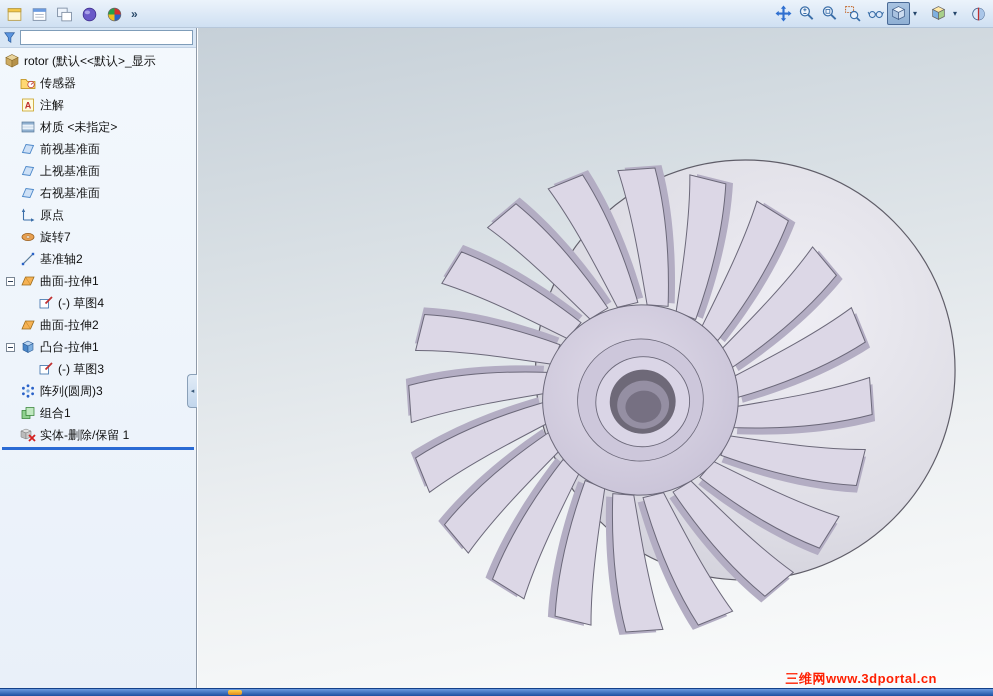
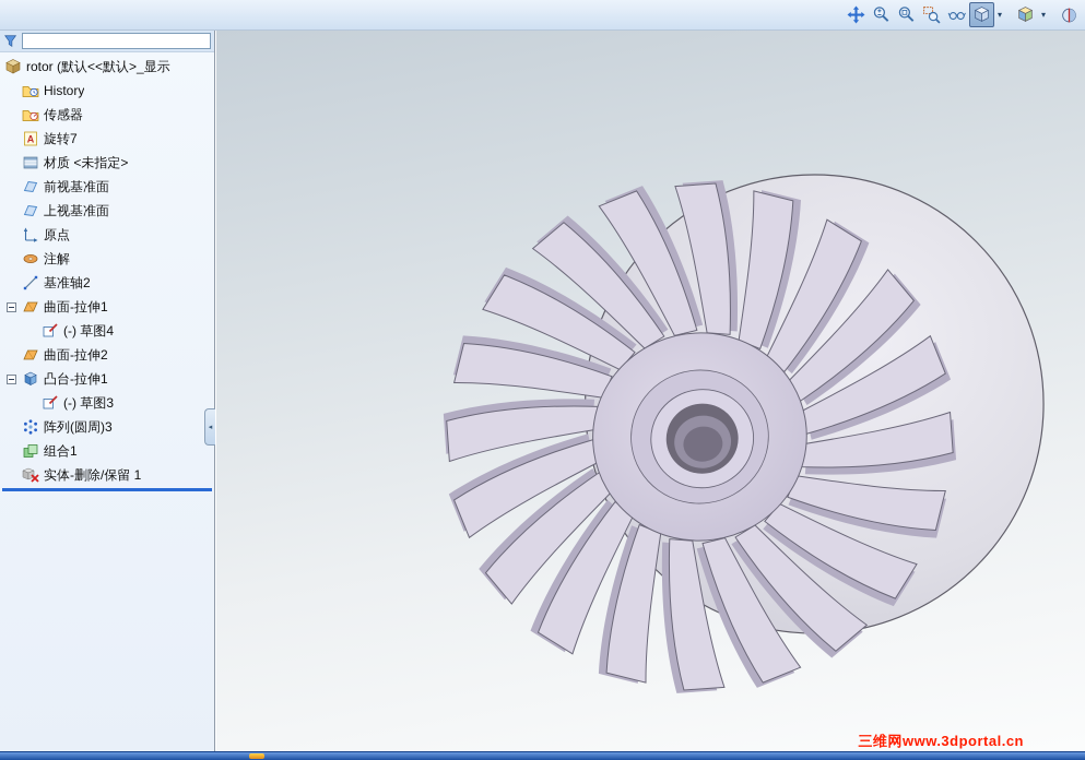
- »
  ▾
  ▾
  rotor (默认<<默认>_显示
+ History
  传感器
- 注解
+ 旋转7
  材质 <未指定>
  前视基准面
  上视基准面
- 右视基准面
  原点
- 旋转7
+ 注解
  基准轴2
  曲面-拉伸1
  (-) 草图4
  曲面-拉伸2
  凸台-拉伸1
  (-) 草图3
  阵列(圆周)3
  组合1
  实体-删除/保留 1
  三维网www.3dportal.cn
